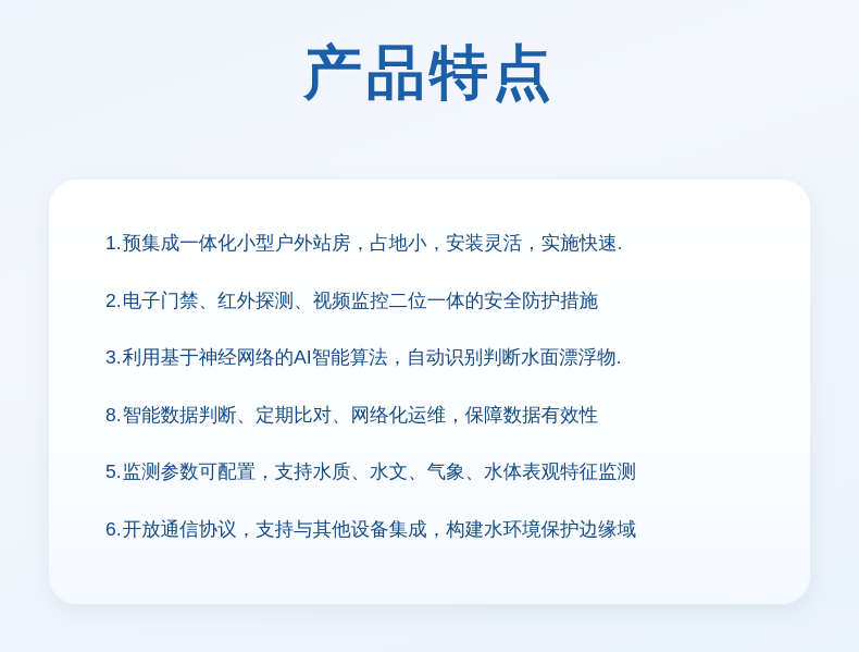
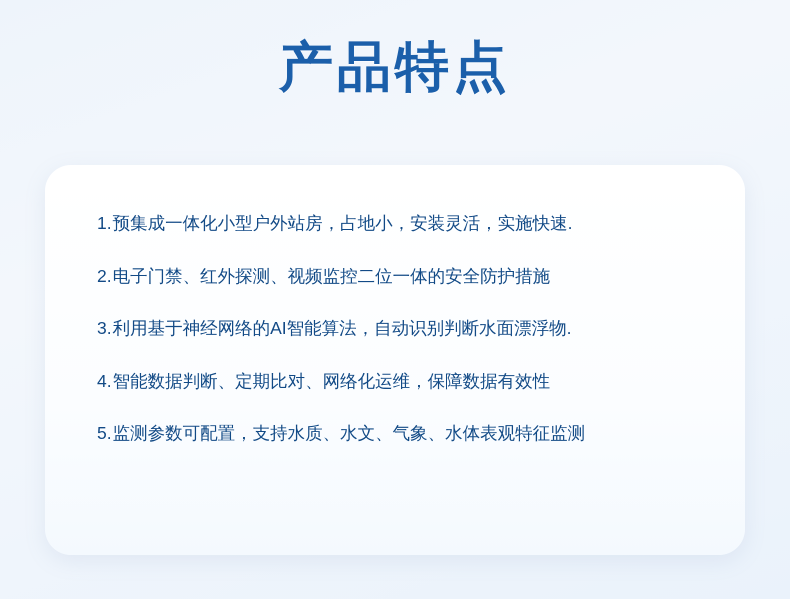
  产品特点
  1.
  预集成一体化小型户外站房，占地小，安装灵活，实施快速.
  2.
  电子门禁、红外探测、视频监控二位一体的安全防护措施
  3.
  利用基于神经网络的AI智能算法，自动识别判断水面漂浮物.
- 8.
+ 4.
  智能数据判断、定期比对、网络化运维，保障数据有效性
  5.
  监测参数可配置，支持水质、水文、气象、水体表观特征监测
- 6.
- 开放通信协议，支持与其他设备集成，构建水环境保护边缘域
